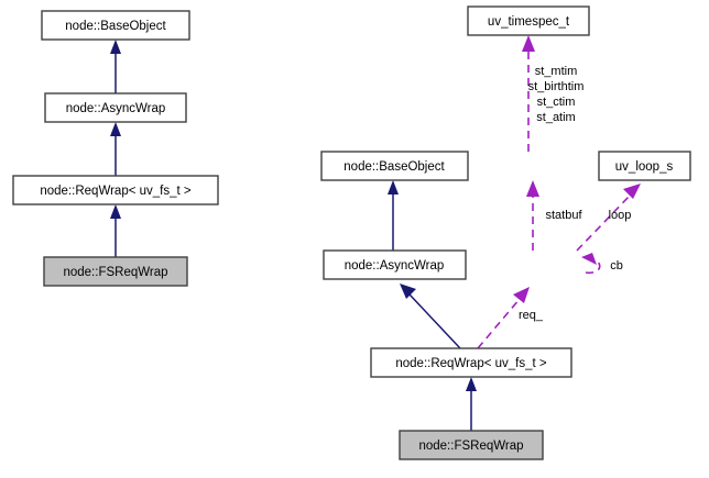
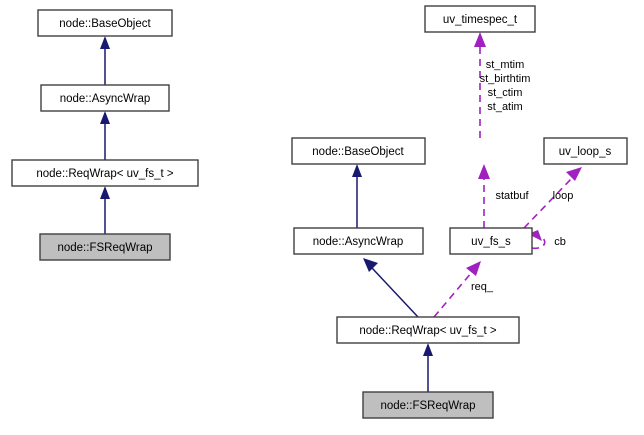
  node::BaseObject
  node::AsyncWrap
  node::ReqWrap< uv_fs_t >
  node::FSReqWrap
  st_mtim
  st_birthtim
  st_ctim
  st_atim
  statbuf
  loop
  cb
  req_
  uv_timespec_t
  node::BaseObject
  uv_loop_s
  node::AsyncWrap
+ uv_fs_s
  node::ReqWrap< uv_fs_t >
  node::FSReqWrap
